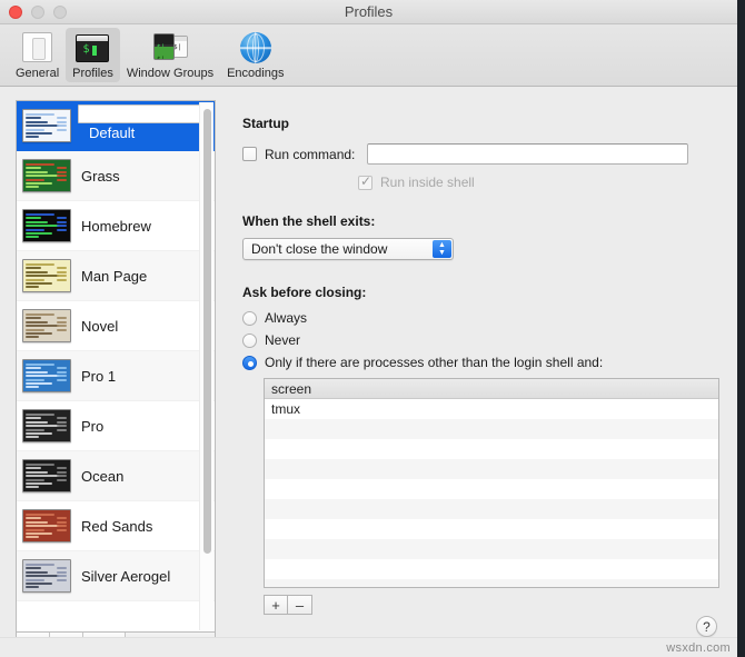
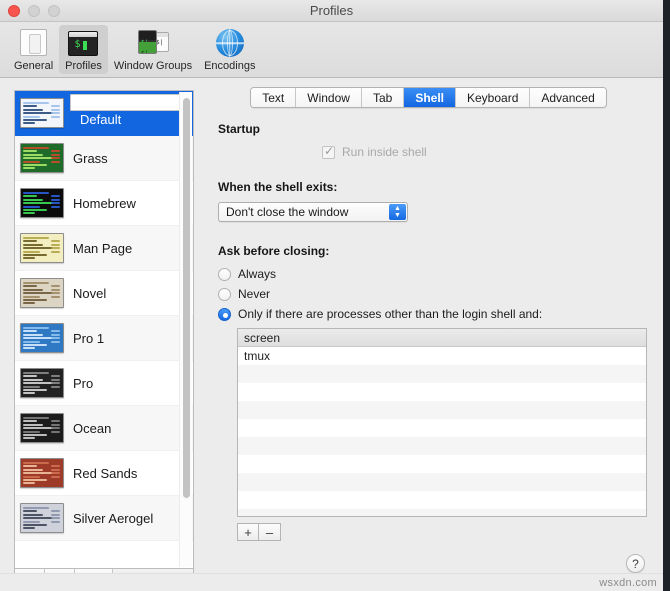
  Profiles
  General
  $
  Profiles
  Window Groups
  Encodings
  Default
  Grass
  Homebrew
  Man Page
  Novel
  Pro 1
  Pro
  Ocean
  Red Sands
  Silver Aerogel
+ Text
+ Window
+ Tab
+ Shell
+ Keyboard
+ Advanced
  Startup
- Run command:
  Run inside shell
  When the shell exits:
  Don't close the window
  Ask before closing:
  Always
  Never
  Only if there are processes other than the login shell and:
  screen
  tmux
  +
  –
  ?
  wsxdn.com
